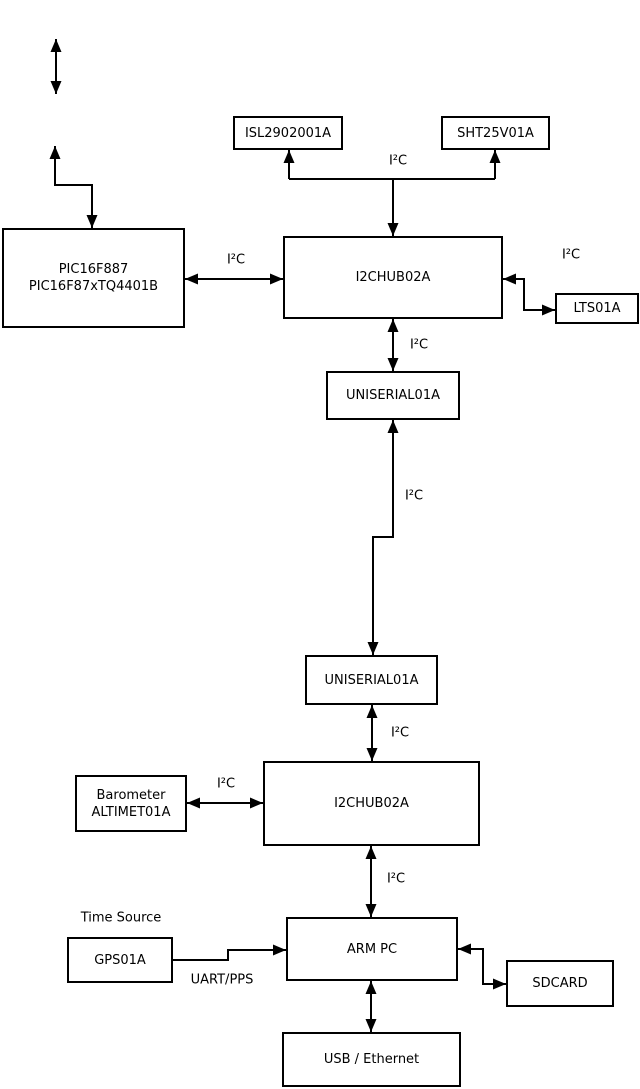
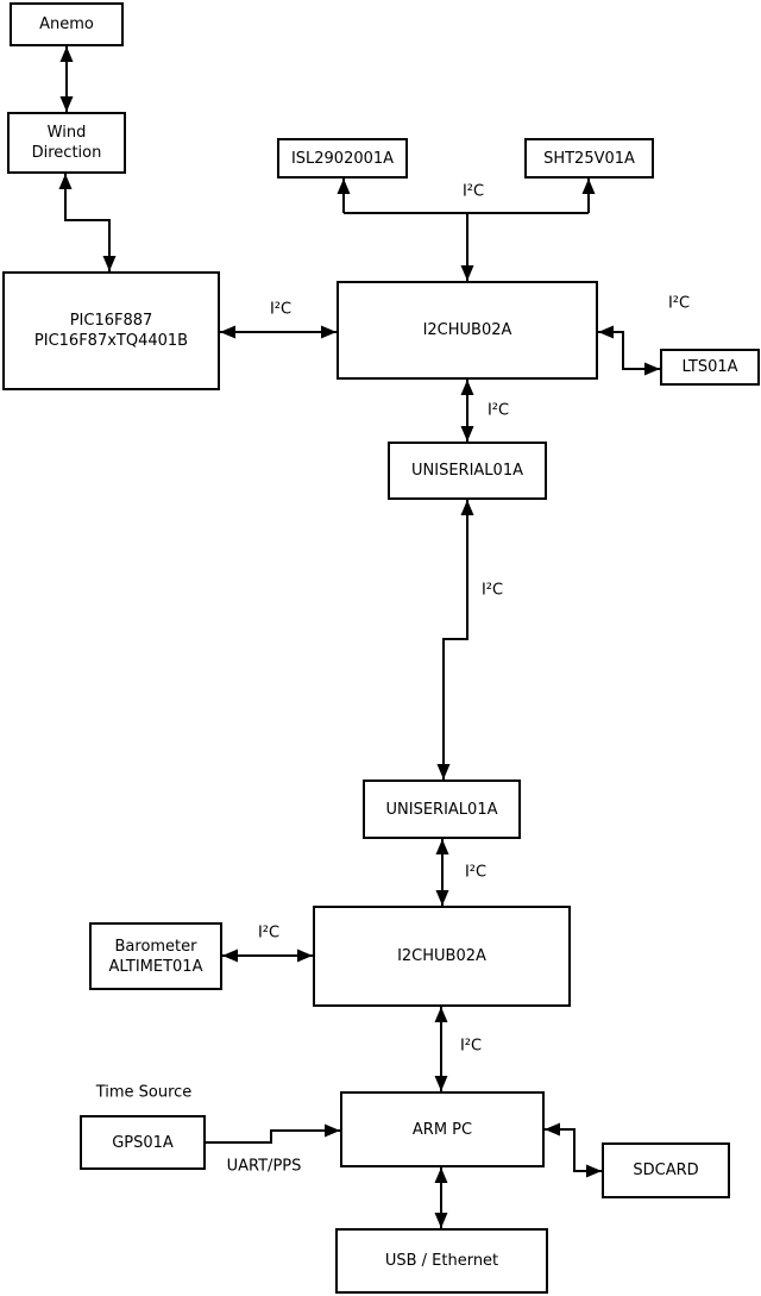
+ Anemo
+ Wind
+ Direction
  PIC16F887
  PIC16F87xTQ4401B
  ISL2902001A
  SHT25V01A
  I2CHUB02A
  LTS01A
  UNISERIAL01A
  UNISERIAL01A
  I2CHUB02A
  Barometer
  ALTIMET01A
  GPS01A
  ARM PC
  SDCARD
  USB / Ethernet
  I²C
  I²C
  I²C
  I²C
  I²C
  I²C
  I²C
  I²C
  Time Source
  UART/PPS
